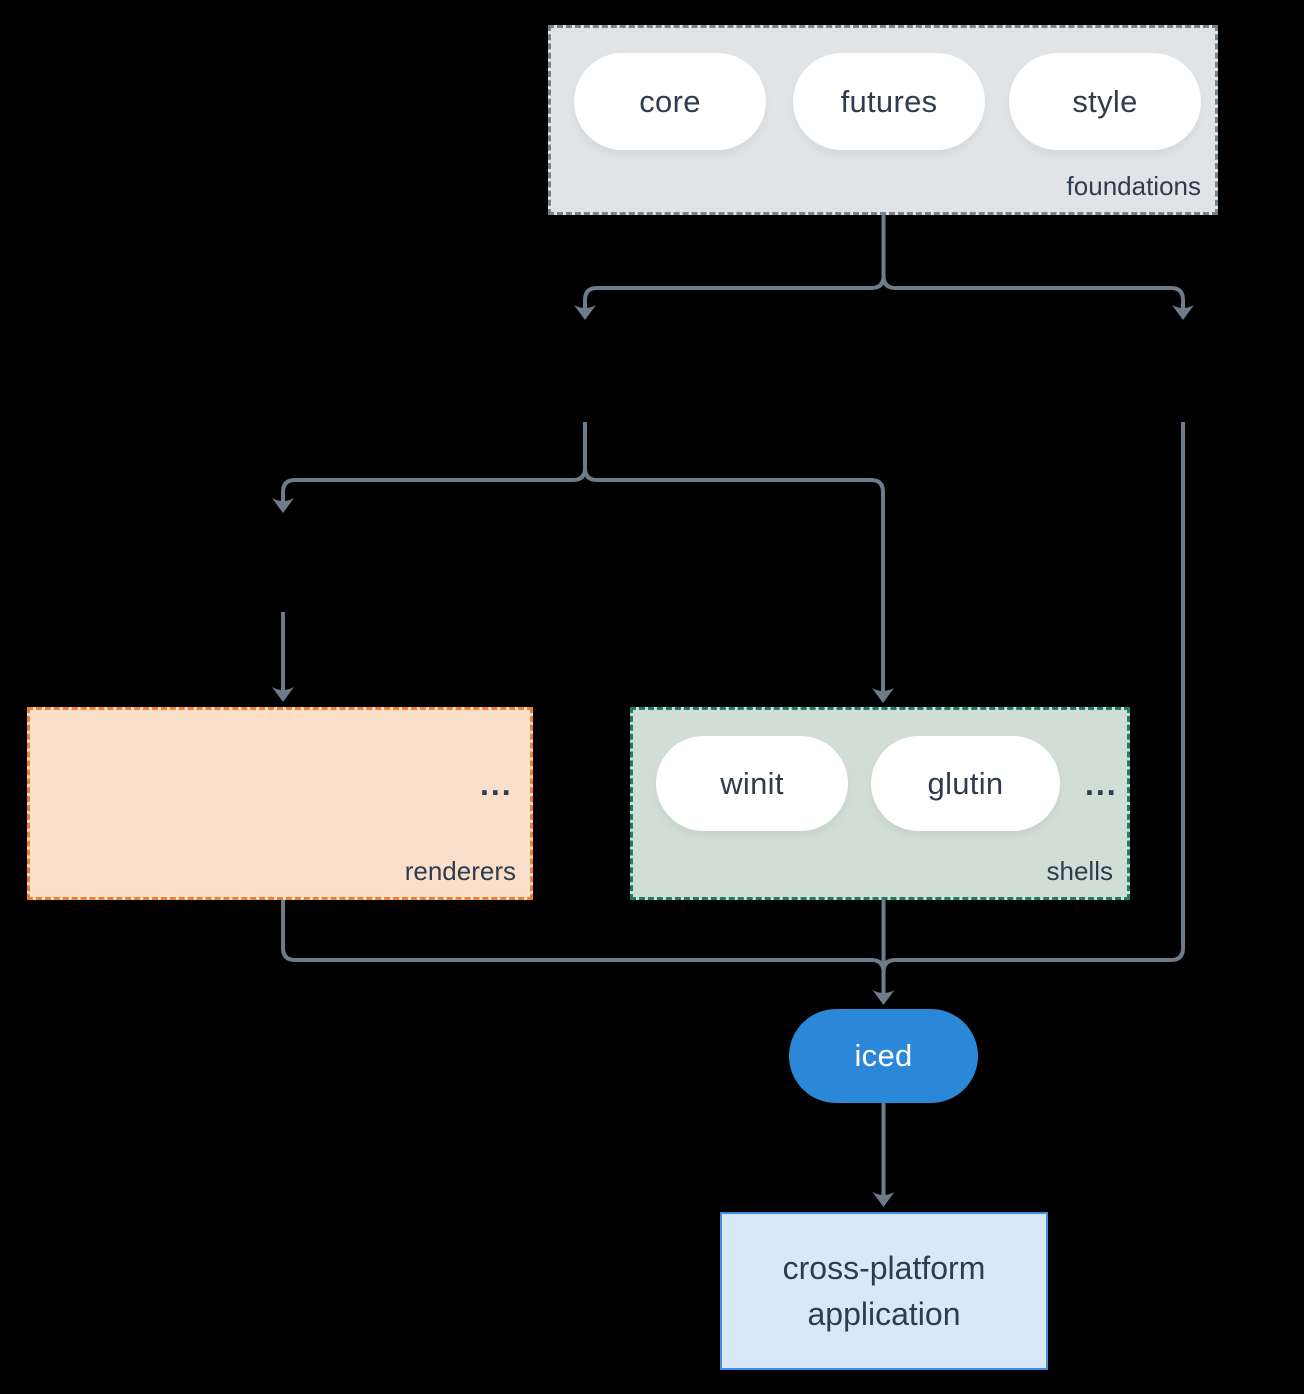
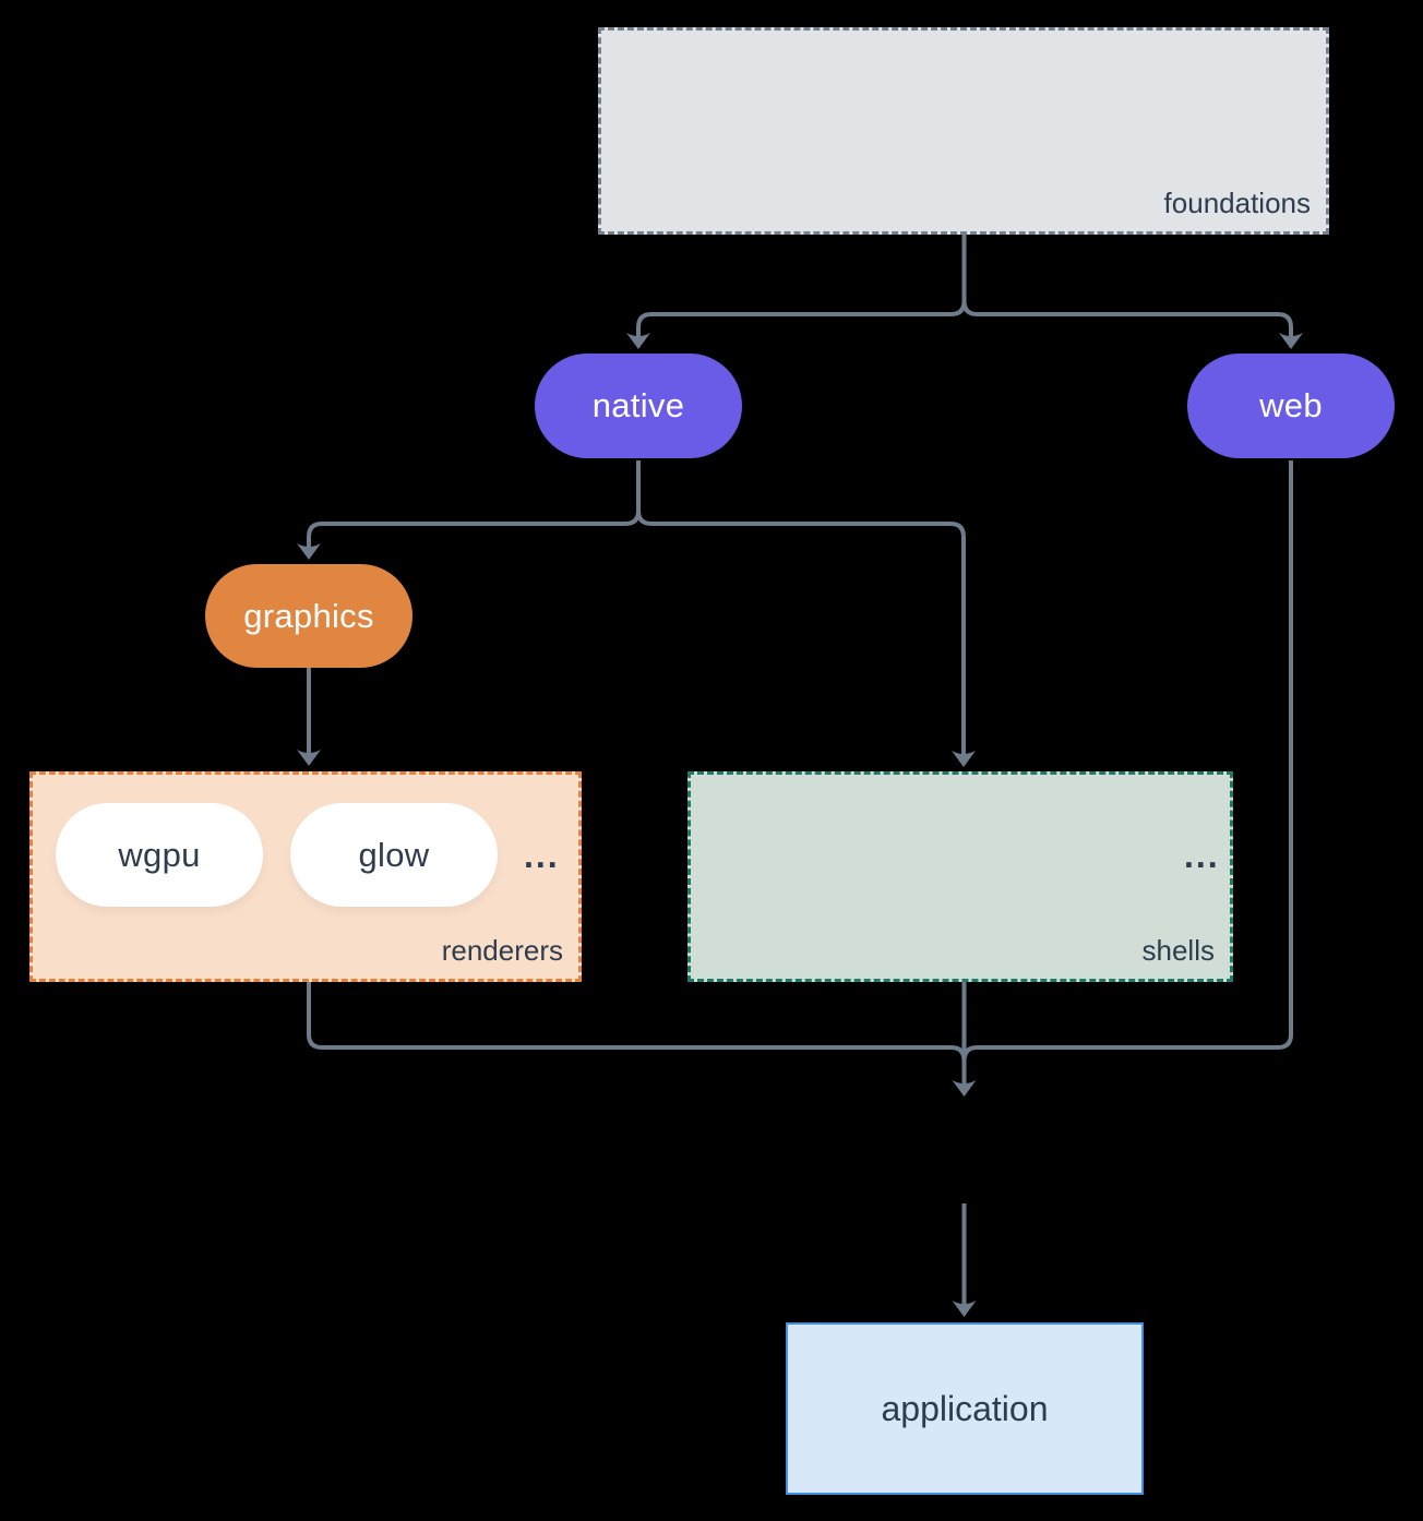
- core
- futures
- style
  foundations
+ native
+ web
+ graphics
+ wgpu
+ glow
  ...
  renderers
- winit
- glutin
  ...
  shells
- iced
- cross-platform
  application
